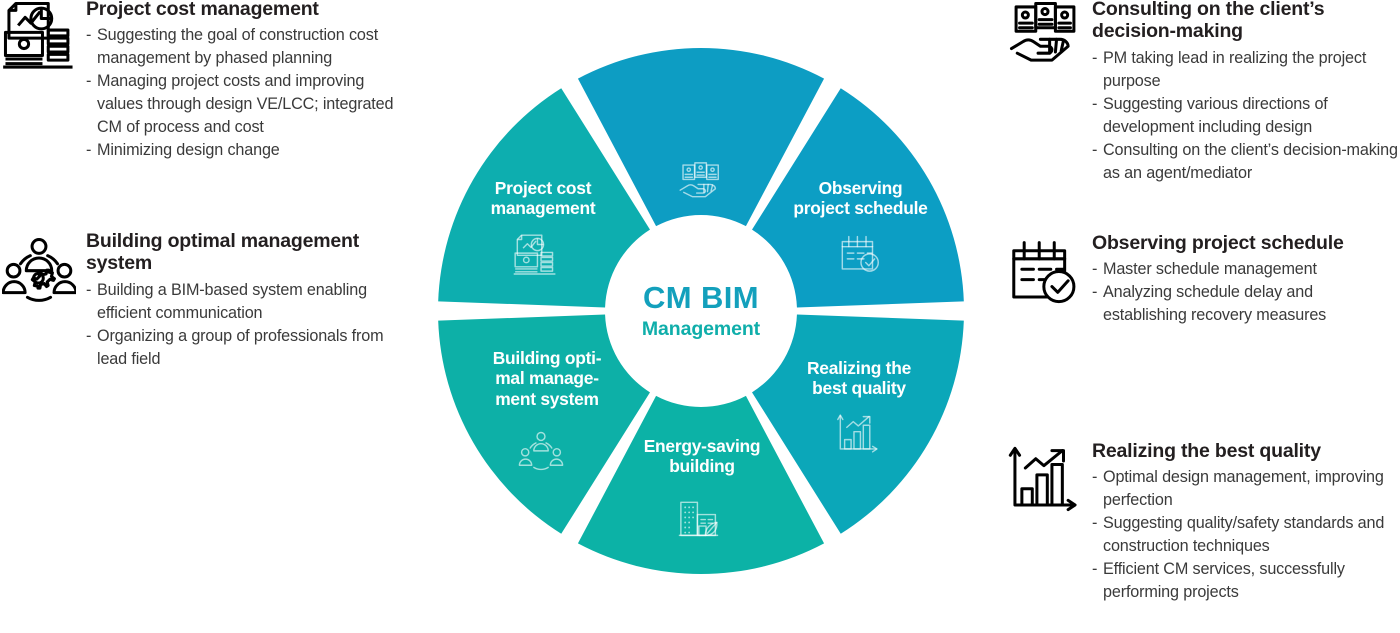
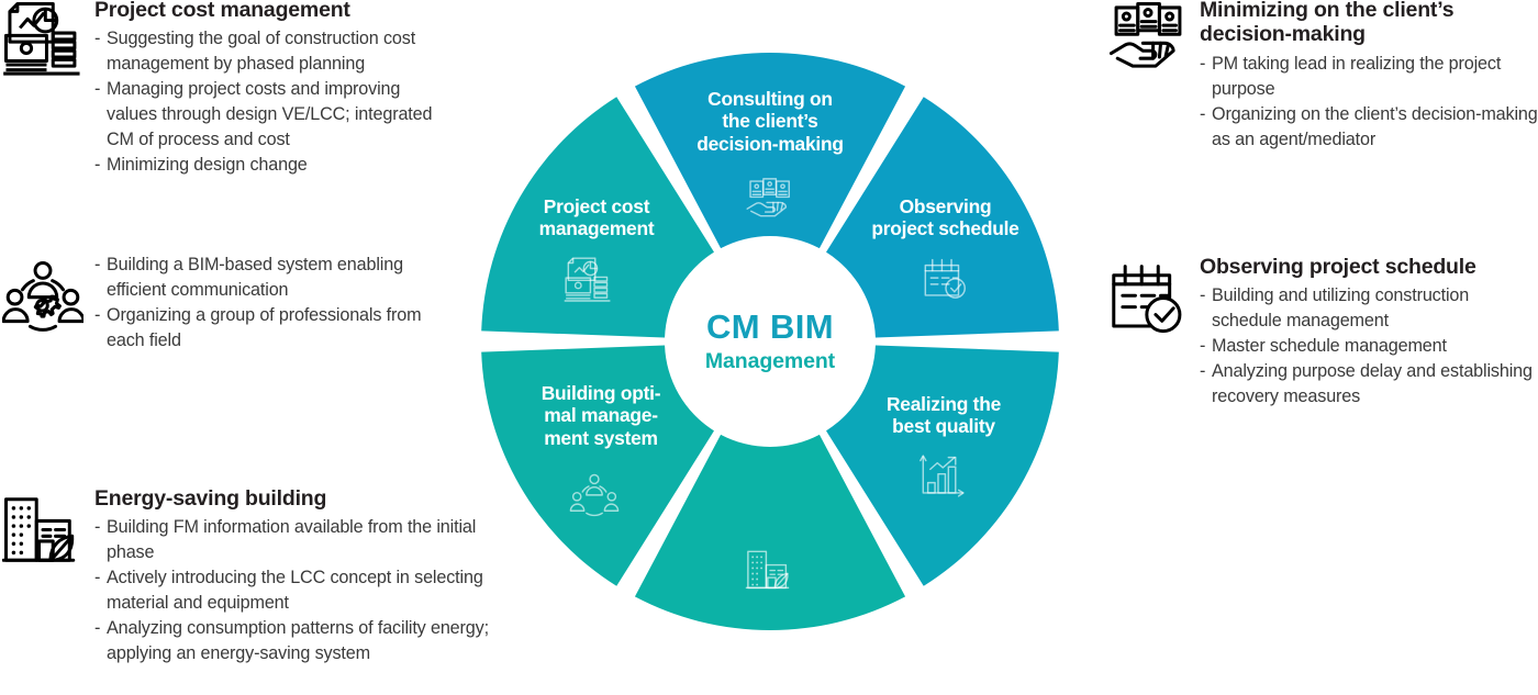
  Project cost management
  Suggesting the goal of construction cost management by phased planning
  Managing project costs and improving values through design VE/LCC; integrated CM of process and cost
  Minimizing design change
- Building optimal management system
  Building a BIM-based system enabling efficient communication
- Organizing a group of professionals from lead field
+ Organizing a group of professionals from each field
+ Energy-saving building
+ Building FM information available from the initial phase
+ Actively introducing the LCC concept in selecting material and equipment
+ Analyzing consumption patterns of facility energy; applying an energy-saving system
- Consulting on the client’s decision-making
+ Minimizing on the client’s decision-making
  PM taking lead in realizing the project purpose
- Suggesting various directions of development including design
- Consulting on the client’s decision-making as an agent/mediator
+ Organizing on the client’s decision-making as an agent/mediator
  Observing project schedule
+ Building and utilizing construction schedule management
  Master schedule management
- Analyzing schedule delay and establishing recovery measures
+ Analyzing purpose delay and establishing recovery measures
- Realizing the best quality
- Optimal design management, improving perfection
- Suggesting quality/safety standards and construction techniques
- Efficient CM services, successfully performing projects
  Project cost
  management
+ Consulting on
+ the client’s
+ decision-making
  Observing
  project schedule
  Realizing the
  best quality
  Building opti-
  mal manage-
  ment system
- Energy-saving
- building
  CM BIM
  Management
